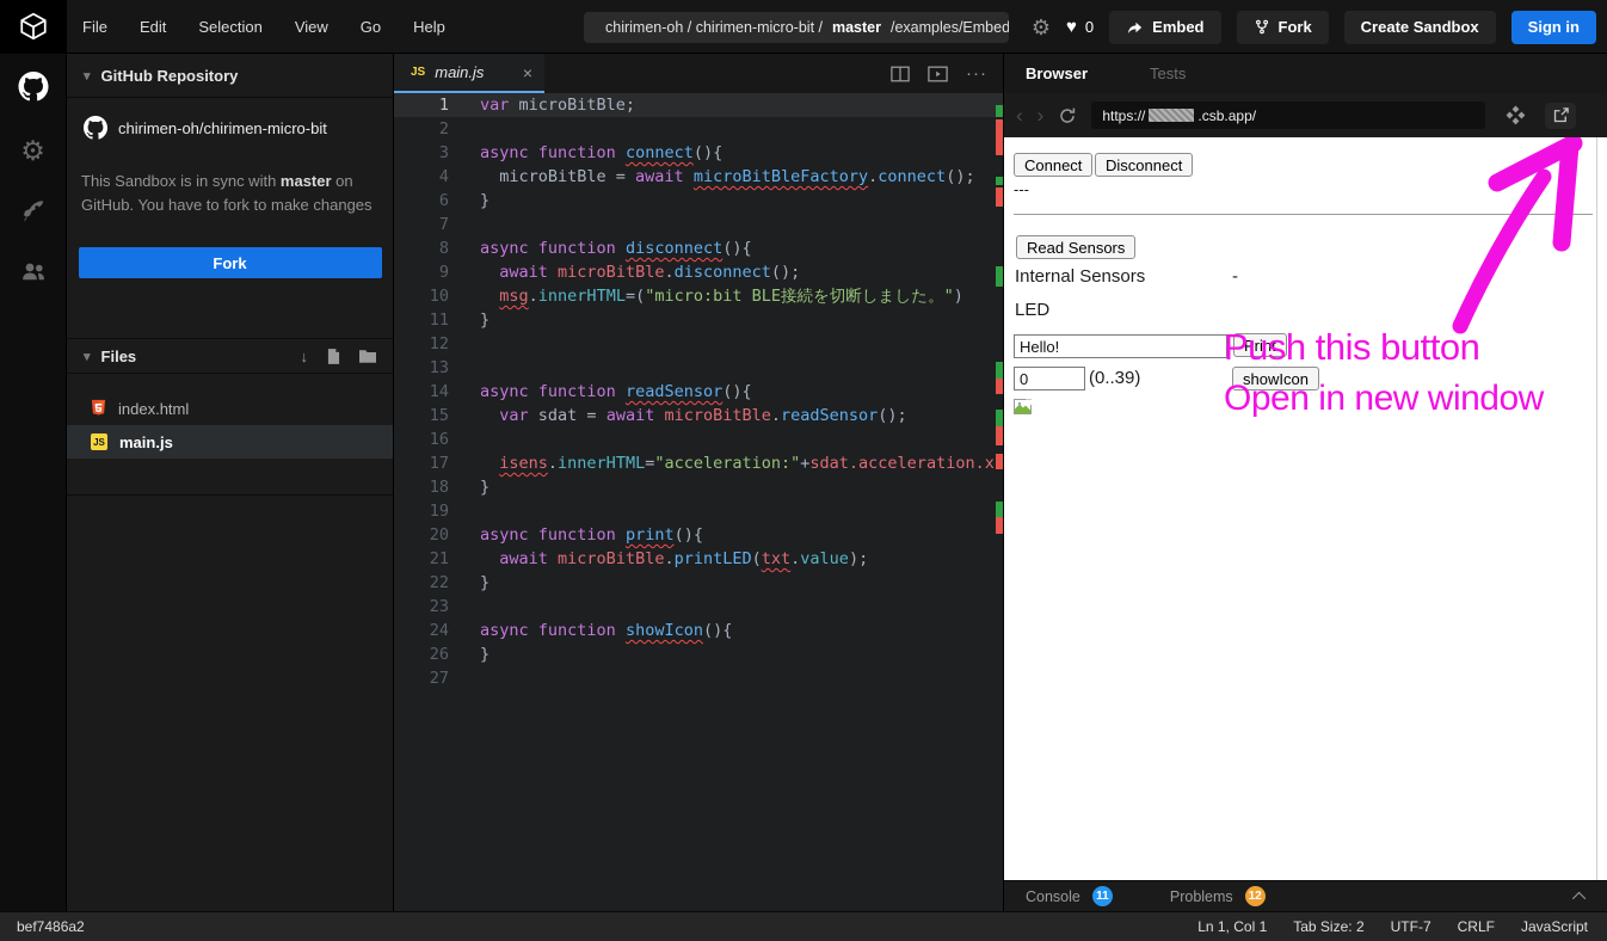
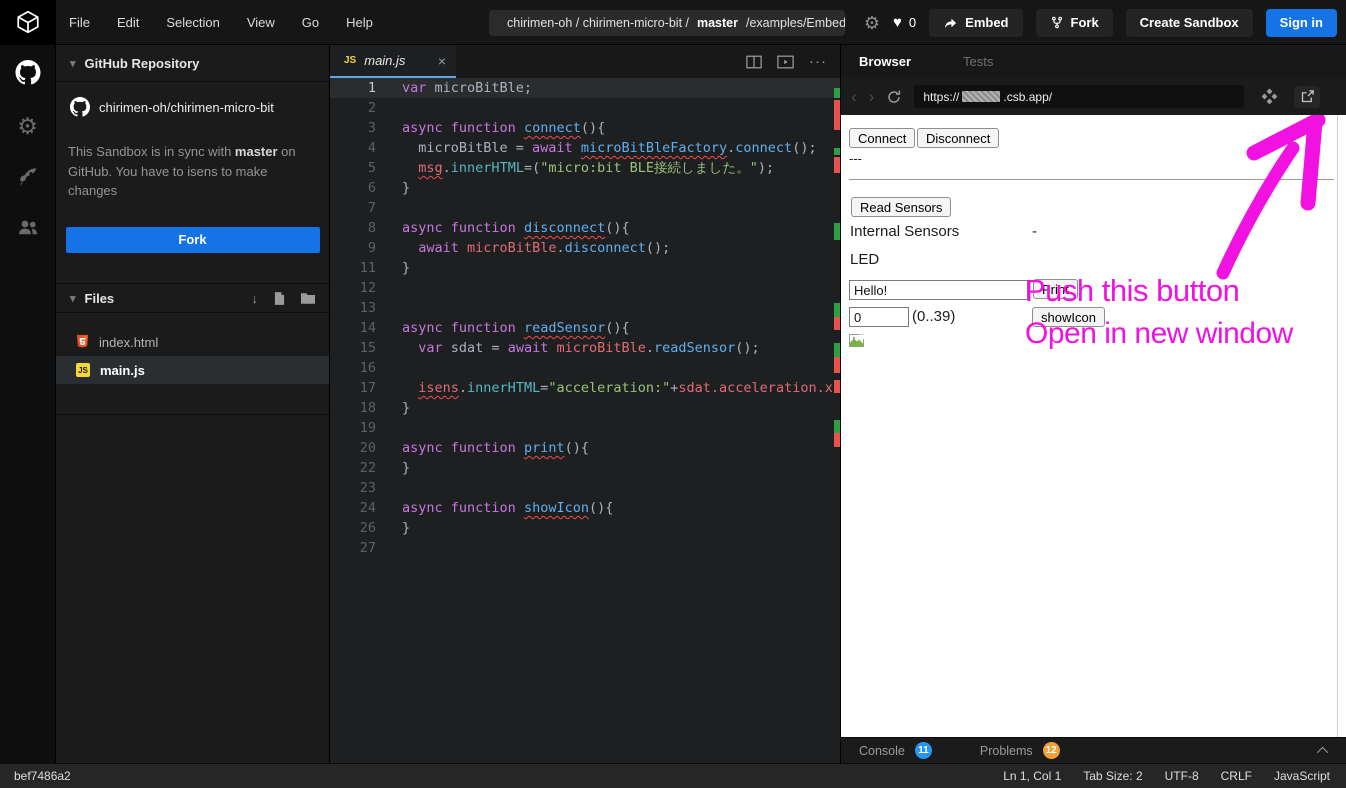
  File
  Edit
  Selection
  View
  Go
  Help
  chirimen-oh / chirimen-micro-bit /
  master
  /examples/Embed
  ⚙
  ♥
  0
  Embed
  Fork
  Create Sandbox
  Sign in
  ⚙
  ▾
  GitHub Repository
  chirimen-oh/chirimen-micro-bit
- This Sandbox is in sync with master on GitHub. You have to fork to make changes
+ This Sandbox is in sync with master on GitHub. You have to isens to make changes
  Fork
  ▾
  Files
  ↓
  index.html
  JS
  main.js
  JS
  main.js
  ×
  ···
  1
  var microBitBle;
  2
  3
  async function connect(){
  4
  microBitBle = await microBitBleFactory.connect();
+ 5
+ msg.innerHTML=("micro:bit BLE接続しました。");
  6
  }
  7
  8
  async function disconnect(){
  9
  await microBitBle.disconnect();
- 10
- msg.innerHTML=("micro:bit BLE接続を切断しました。")
  11
  }
  12
  13
  14
  async function readSensor(){
  15
  var sdat = await microBitBle.readSensor();
  16
  17
  isens.innerHTML="acceleration:"+sdat.acceleration.x
  18
  }
  19
  20
  async function print(){
- 21
- await microBitBle.printLED(txt.value);
  22
  }
  23
  24
  async function showIcon(){
  26
  }
  27
  Browser
  Tests
  ‹
  ›
  https://
  .csb.app/
  Connect
  Disconnect
  ---
  Read Sensors
  Internal Sensors
  -
  LED
  Hello!
  Print
  0
  (0..39)
  showIcon
  Push this button
  Open in new window
  Console
  11
  Problems
  12
  bef7486a2
  Ln 1, Col 1
  Tab Size: 2
- UTF-7
+ UTF-8
  CRLF
  JavaScript
